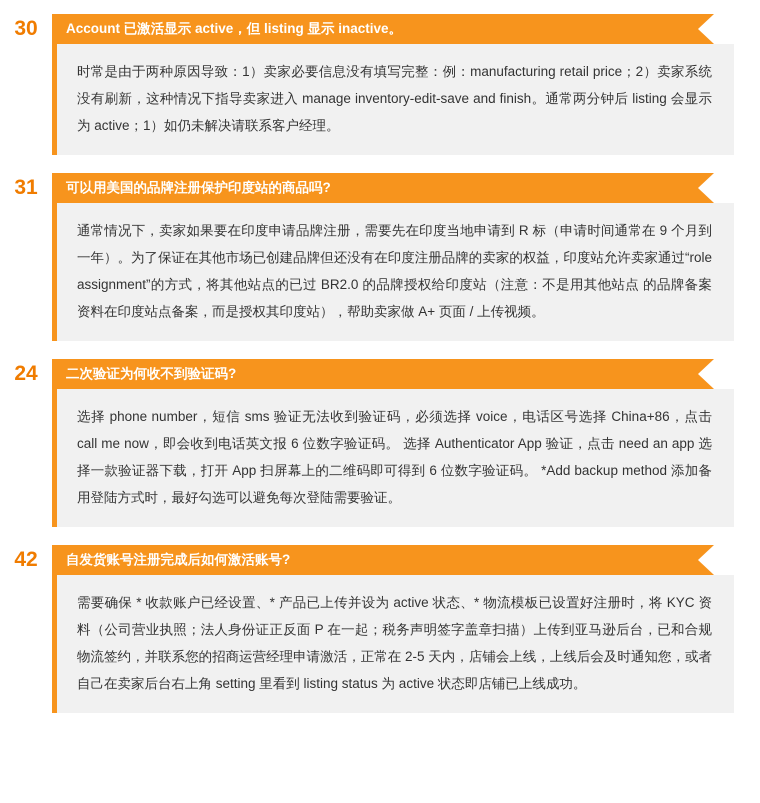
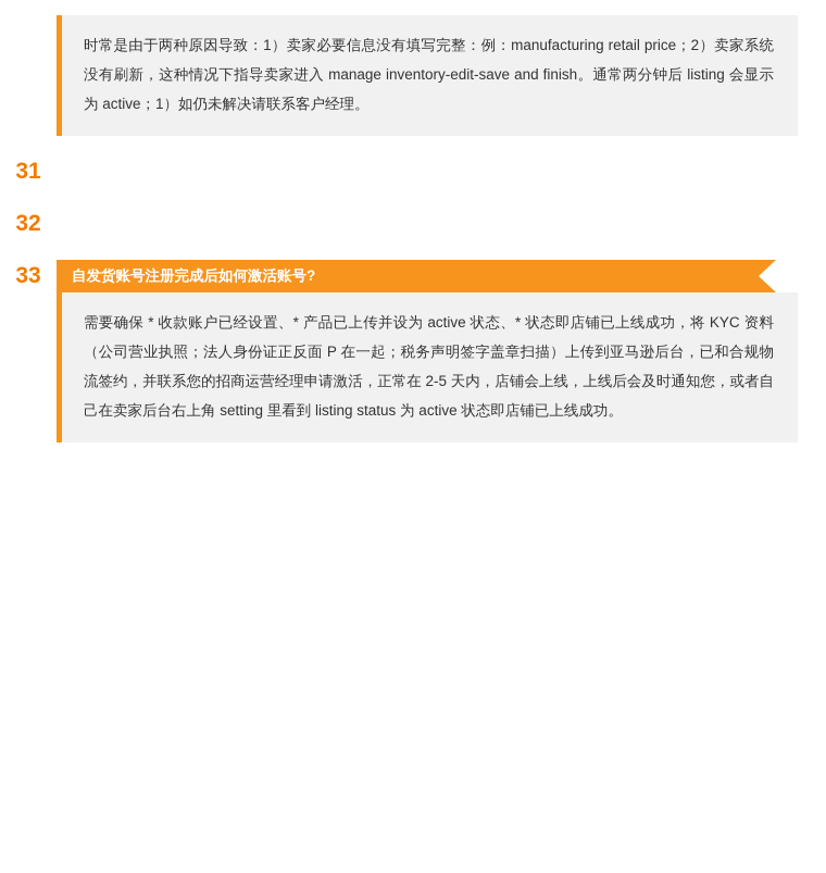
- 30
- Account 已激活显示 active，但 listing 显示 inactive。
  时常是由于两种原因导致：1）卖家必要信息没有填写完整：例：manufacturing retail price；2）卖家系统没有刷新，这种情况下指导卖家进入 manage inventory-edit-save and finish。通常两分钟后 listing 会显示为 active；1）如仍未解决请联系客户经理。
  31
- 可以用美国的品牌注册保护印度站的商品吗?
- 通常情况下，卖家如果要在印度申请品牌注册，需要先在印度当地申请到 R 标（申请时间通常在 9 个月到一年）。为了保证在其他市场已创建品牌但还没有在印度注册品牌的卖家的权益，印度站允许卖家通过“role assignment”的方式，将其他站点的已过 BR2.0 的品牌授权给印度站（注意：不是用其他站点 的品牌备案资料在印度站点备案，而是授权其印度站），帮助卖家做 A+ 页面 / 上传视频。
- 24
+ 32
- 二次验证为何收不到验证码?
- 选择 phone number，短信 sms 验证无法收到验证码，必须选择 voice，电话区号选择 China+86，点击 call me now，即会收到电话英文报 6 位数字验证码。 选择 Authenticator App 验证，点击 need an app 选择一款验证器下载，打开 App 扫屏幕上的二维码即可得到 6 位数字验证码。 *Add backup method 添加备用登陆方式时，最好勾选可以避免每次登陆需要验证。
- 42
+ 33
  自发货账号注册完成后如何激活账号?
- 需要确保 * 收款账户已经设置、* 产品已上传并设为 active 状态、* 物流模板已设置好注册时，将 KYC 资料（公司营业执照；法人身份证正反面 P 在一起；税务声明签字盖章扫描）上传到亚马逊后台，已和合规物流签约，并联系您的招商运营经理申请激活，正常在 2-5 天内，店铺会上线，上线后会及时通知您，或者自己在卖家后台右上角 setting 里看到 listing status 为 active 状态即店铺已上线成功。
+ 需要确保 * 收款账户已经设置、* 产品已上传并设为 active 状态、* 状态即店铺已上线成功，将 KYC 资料（公司营业执照；法人身份证正反面 P 在一起；税务声明签字盖章扫描）上传到亚马逊后台，已和合规物流签约，并联系您的招商运营经理申请激活，正常在 2-5 天内，店铺会上线，上线后会及时通知您，或者自己在卖家后台右上角 setting 里看到 listing status 为 active 状态即店铺已上线成功。
